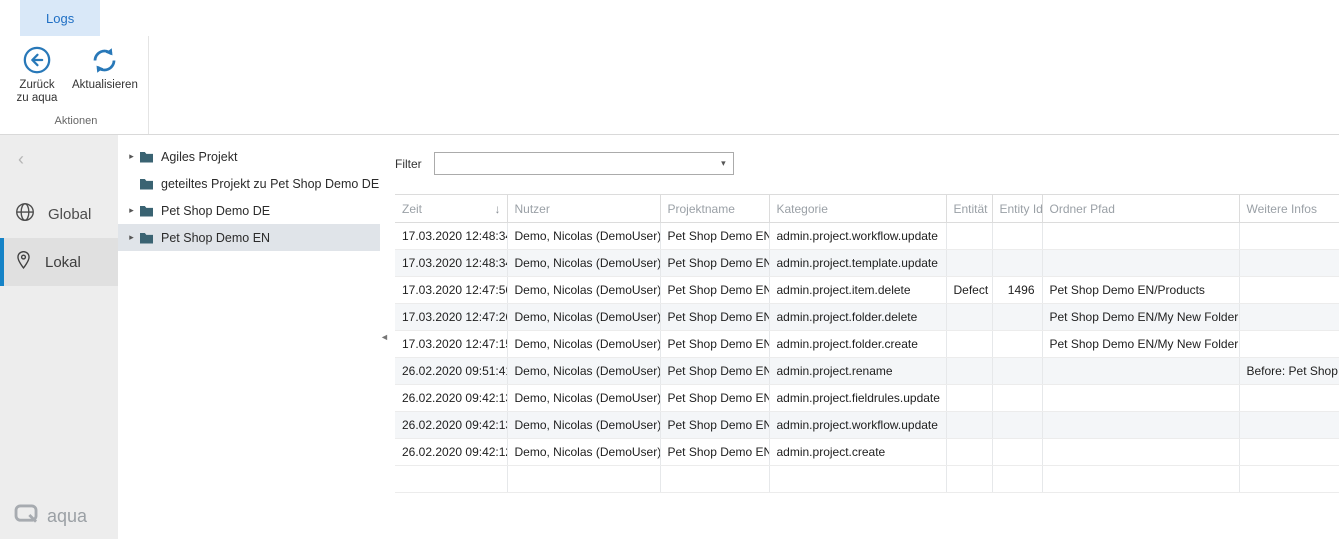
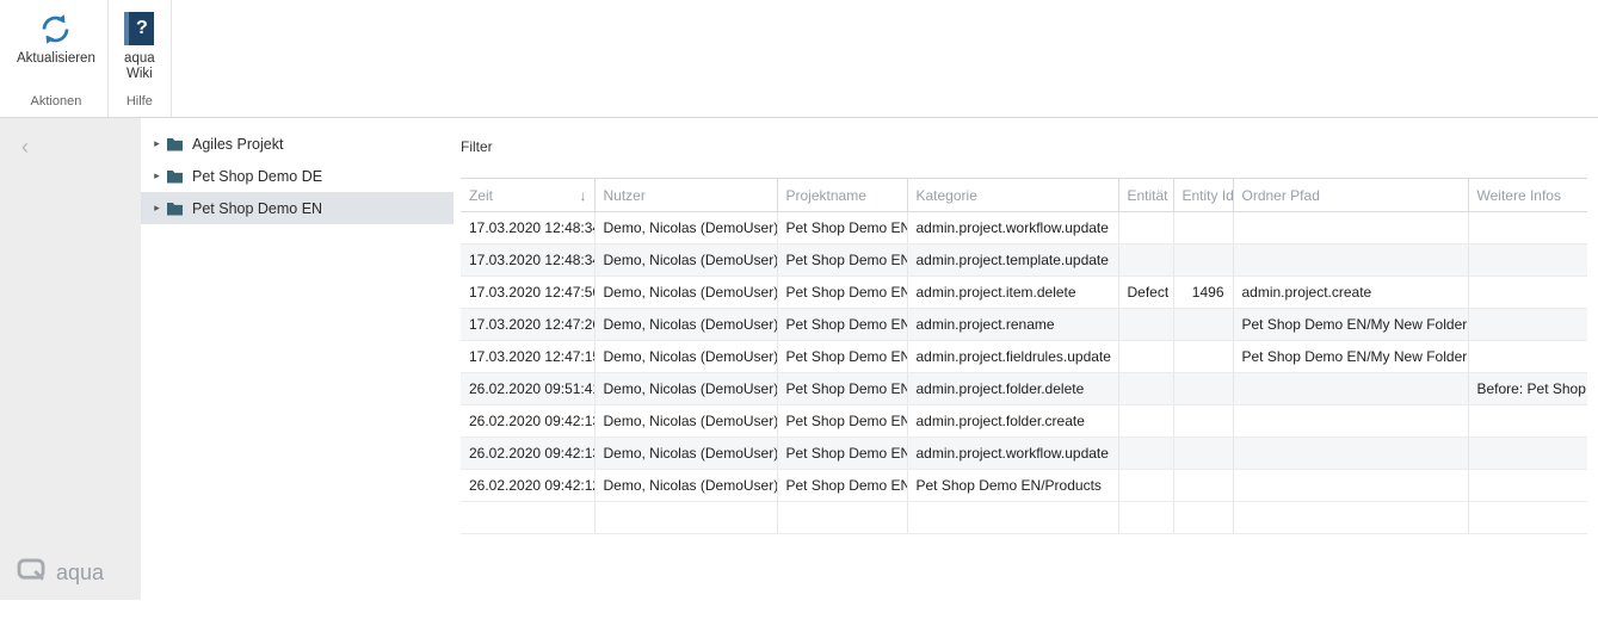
- Logs
- Zurück zu aqua
  Aktualisieren
  Aktionen
+ ?
+ aqua Wiki
+ Hilfe
  ‹
- Global
- Lokal
  aqua
  ▸
  Agiles Projekt
- geteiltes Projekt zu Pet Shop Demo DE
  ▸
  Pet Shop Demo DE
  ▸
  Pet Shop Demo EN
- ◄
  Filter
- ▾
  Zeit ↓	Nutzer	Projektname	Kategorie	Entität	Entity Id	Ordner Pfad	Weitere Infos
  17.03.2020 12:48:3	Demo, Nicolas (DemoUser)	Pet Shop Demo EN	admin.project.workflow.update
  17.03.2020 12:48:3	Demo, Nicolas (DemoUser)	Pet Shop Demo EN	admin.project.template.update
- 17.03.2020 12:47:5	Demo, Nicolas (DemoUser)	Pet Shop Demo EN	admin.project.item.delete	Defect	1496	Pet Shop Demo EN/Products
+ 17.03.2020 12:47:5	Demo, Nicolas (DemoUser)	Pet Shop Demo EN	admin.project.item.delete	Defect	1496	admin.project.create
- 17.03.2020 12:47:2	Demo, Nicolas (DemoUser)	Pet Shop Demo EN	admin.project.folder.delete			Pet Shop Demo EN/My New Folder
+ 17.03.2020 12:47:2	Demo, Nicolas (DemoUser)	Pet Shop Demo EN	admin.project.rename			Pet Shop Demo EN/My New Folder
- 17.03.2020 12:47:1	Demo, Nicolas (DemoUser)	Pet Shop Demo EN	admin.project.folder.create			Pet Shop Demo EN/My New Folder
+ 17.03.2020 12:47:1	Demo, Nicolas (DemoUser)	Pet Shop Demo EN	admin.project.fieldrules.update			Pet Shop Demo EN/My New Folder
- 26.02.2020 09:51:4	Demo, Nicolas (DemoUser)	Pet Shop Demo EN	admin.project.rename				Before: Pet Shop
+ 26.02.2020 09:51:4	Demo, Nicolas (DemoUser)	Pet Shop Demo EN	admin.project.folder.delete				Before: Pet Shop
- 26.02.2020 09:42:1	Demo, Nicolas (DemoUser)	Pet Shop Demo EN	admin.project.fieldrules.update
+ 26.02.2020 09:42:1	Demo, Nicolas (DemoUser)	Pet Shop Demo EN	admin.project.folder.create
  26.02.2020 09:42:1	Demo, Nicolas (DemoUser)	Pet Shop Demo EN	admin.project.workflow.update
- 26.02.2020 09:42:1	Demo, Nicolas (DemoUser)	Pet Shop Demo EN	admin.project.create
+ 26.02.2020 09:42:1	Demo, Nicolas (DemoUser)	Pet Shop Demo EN	Pet Shop Demo EN/Products
